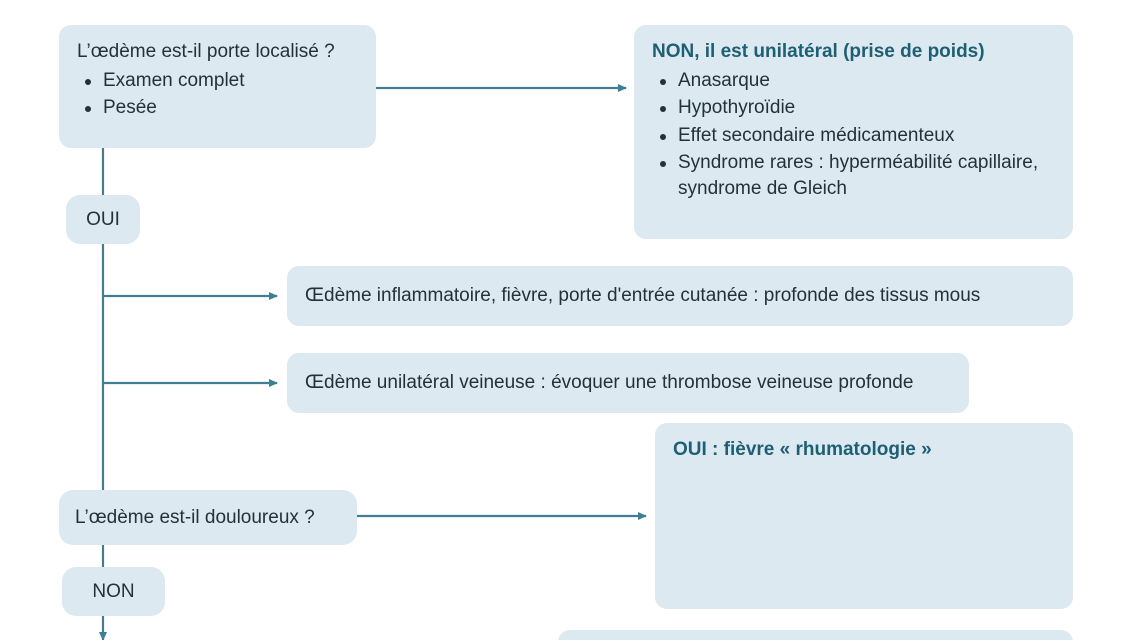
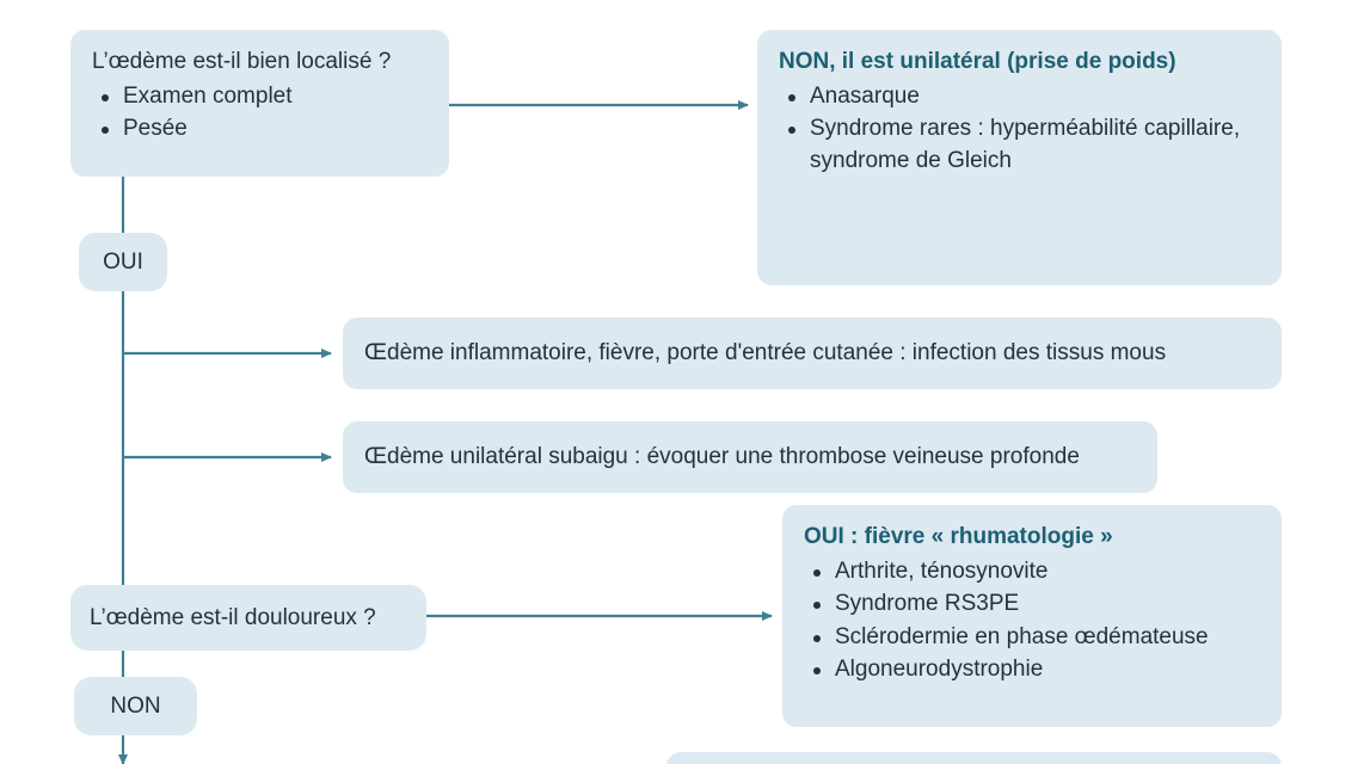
- L’œdème est-il porte localisé ?
+ L’œdème est-il bien localisé ?
  Examen complet
  Pesée
  OUI
  NON, il est unilatéral (prise de poids)
  Anasarque
- Hypothyroïdie
- Effet secondaire médicamenteux
  Syndrome rares : hyperméabilité capillaire, syndrome de Gleich
- Œdème inflammatoire, fièvre, porte d'entrée cutanée : profonde des tissus mous
+ Œdème inflammatoire, fièvre, porte d'entrée cutanée : infection des tissus mous
- Œdème unilatéral veineuse : évoquer une thrombose veineuse profonde
+ Œdème unilatéral subaigu : évoquer une thrombose veineuse profonde
  L’œdème est-il douloureux ?
  OUI : fièvre « rhumatologie »
+ Arthrite, ténosynovite
+ Syndrome RS3PE
+ Sclérodermie en phase œdémateuse
+ Algoneurodystrophie
  NON
